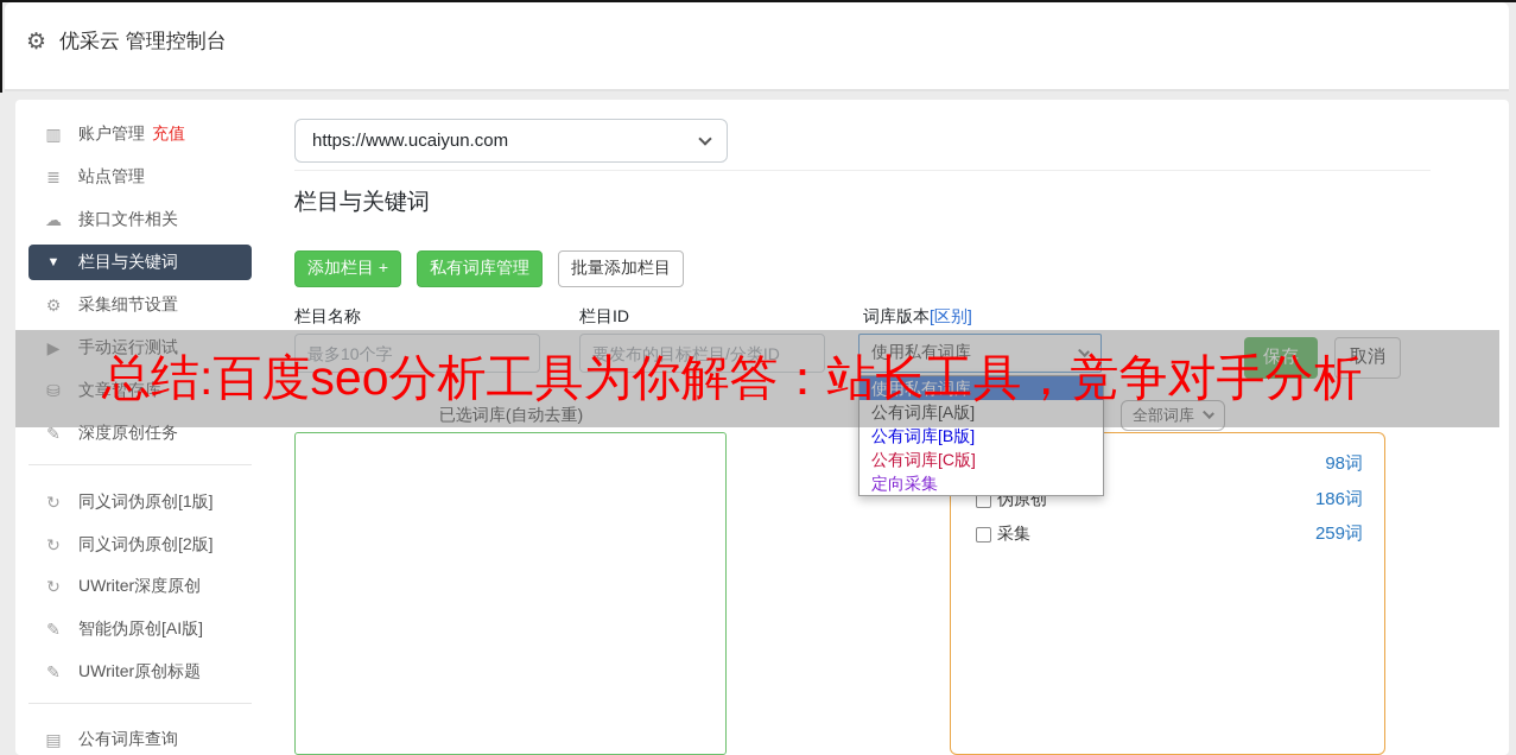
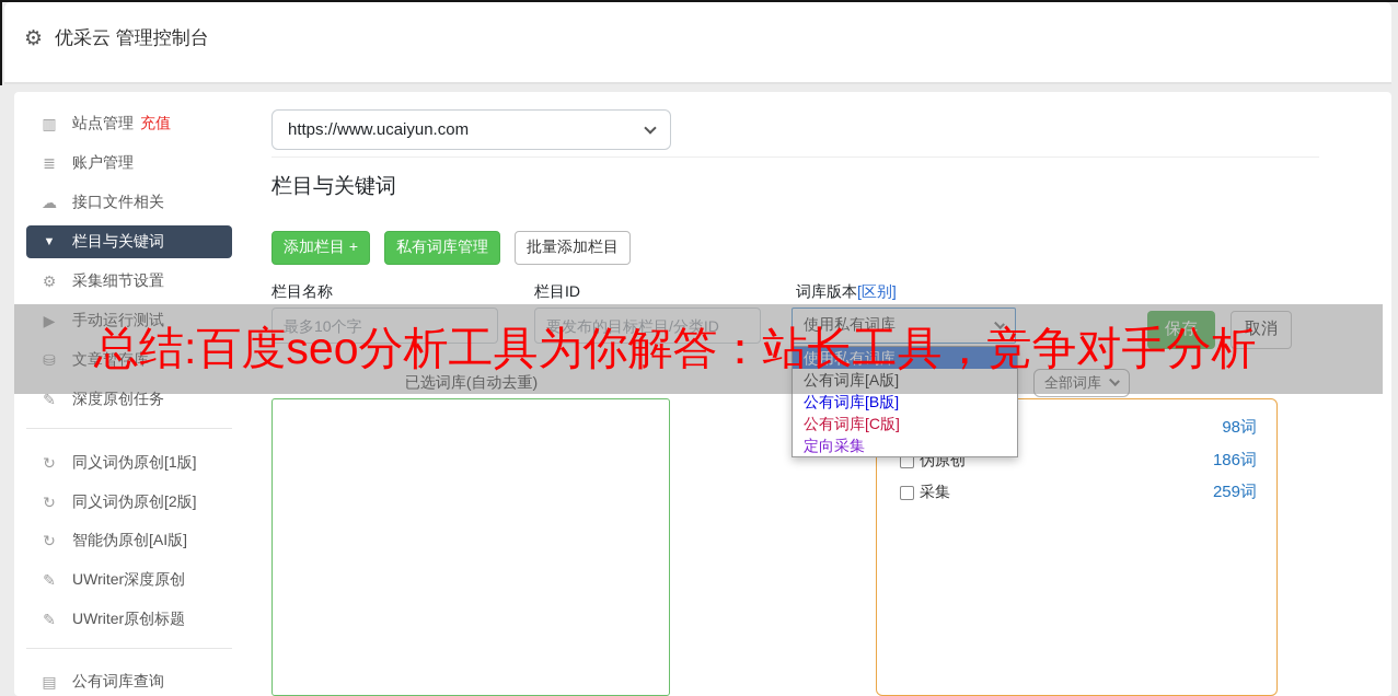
  ⚙
  优采云 管理控制台
  ▥
- 账户管理
+ 站点管理
  充值
  ≣
- 站点管理
+ 账户管理
  ☁
  接口文件相关
  ▼
  栏目与关键词
  ⚙
  采集细节设置
  ▶
  手动运行测试
  ⛁
  文章暂存库
  ✎
  深度原创任务
  ↻
  同义词伪原创[1版]
  ↻
  同义词伪原创[2版]
  ↻
- UWriter深度原创
+ 智能伪原创[AI版]
  ✎
- 智能伪原创[AI版]
+ UWriter深度原创
  ✎
  UWriter原创标题
  ▤
  公有词库查询
  https://www.ucaiyun.com
  栏目与关键词
  添加栏目 +
  私有词库管理
  批量添加栏目
  栏目名称
  栏目ID
  词库版本[区别]
  最多10个字
  要发布的目标栏目/分类ID
  使用私有词库
  保存
  取消
  已选词库(自动去重)
  全部词库
  98词
  伪原创
  186词
  采集
  259词
  使用私有词库
  公有词库[A版]
  公有词库[B版]
  公有词库[C版]
  定向采集
  总结:百度seo分析工具为你解答：站长工具，竞争对手分析
